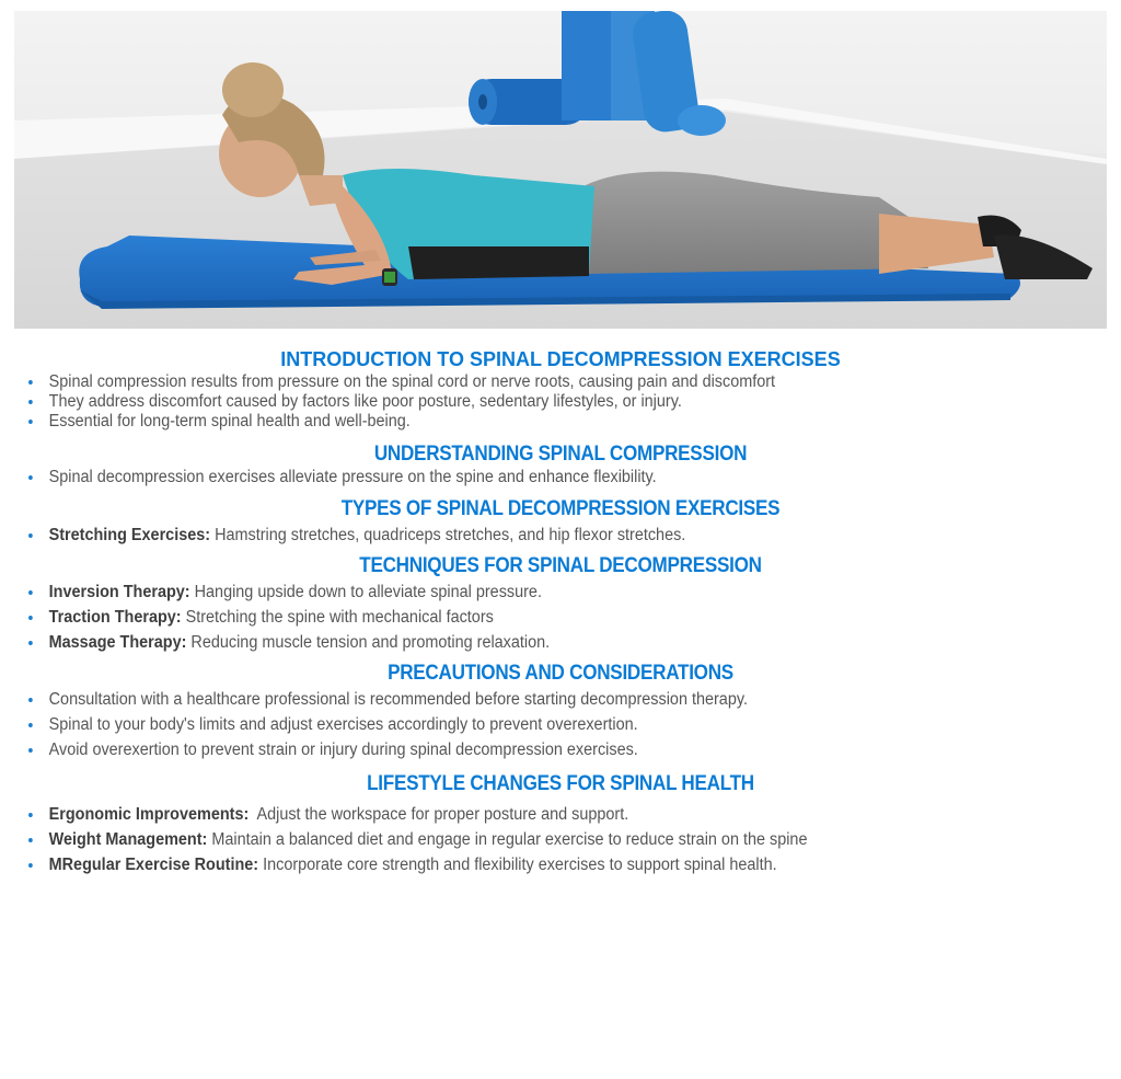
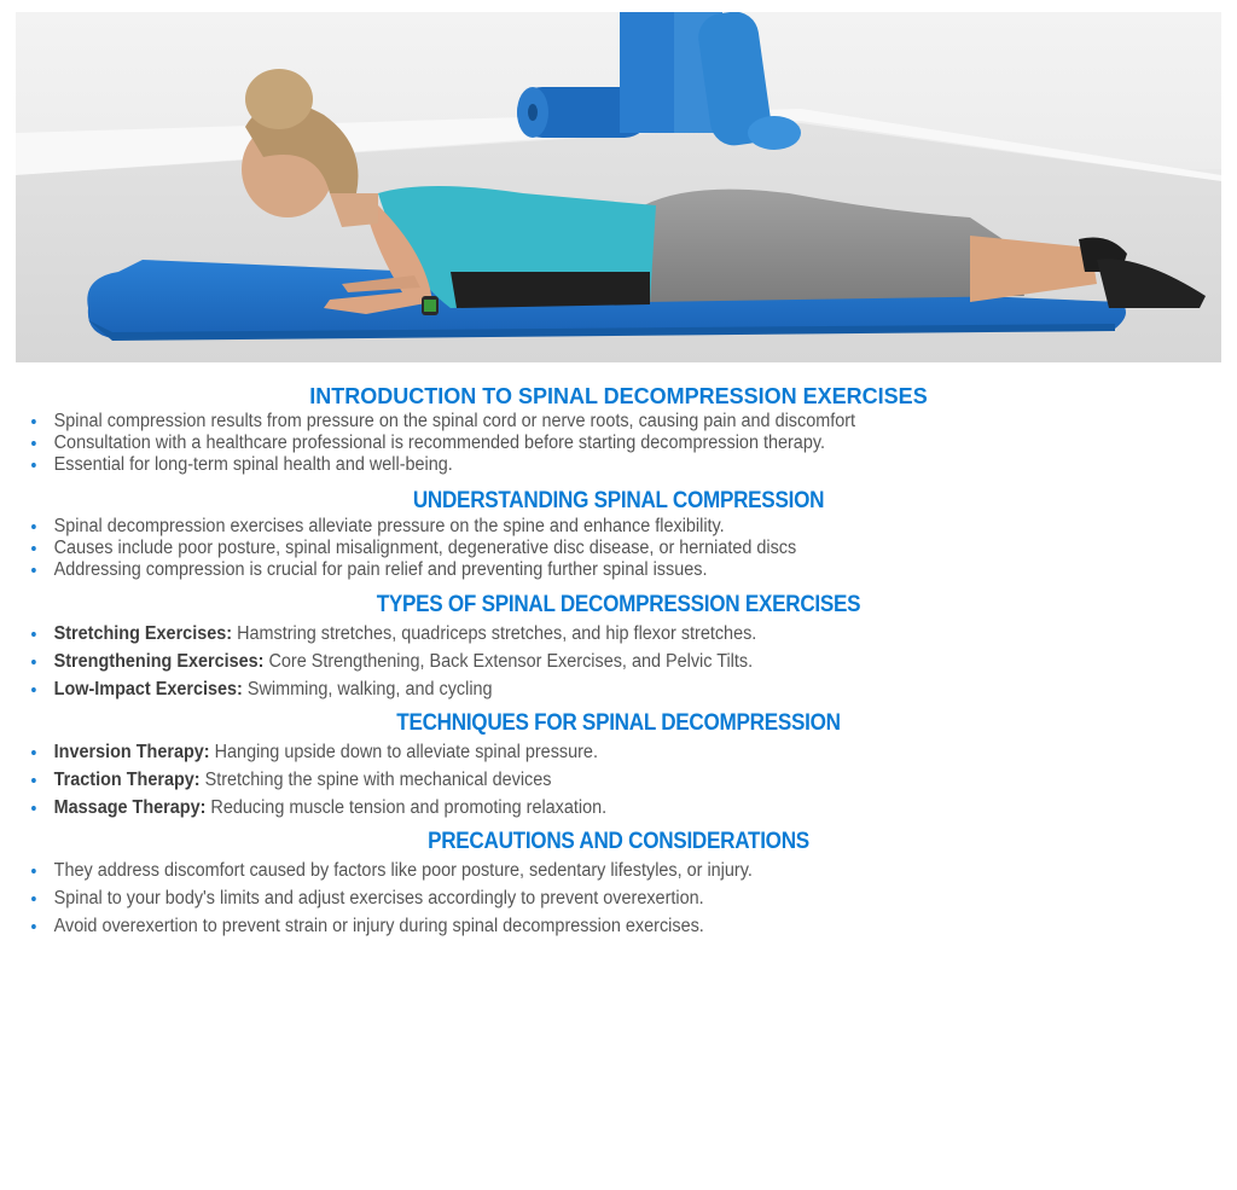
  INTRODUCTION TO SPINAL DECOMPRESSION EXERCISES
  Spinal compression results from pressure on the spinal cord or nerve roots, causing pain and discomfort
- They address discomfort caused by factors like poor posture, sedentary lifestyles, or injury.
+ Consultation with a healthcare professional is recommended before starting decompression therapy.
  Essential for long-term spinal health and well-being.
  UNDERSTANDING SPINAL COMPRESSION
  Spinal decompression exercises alleviate pressure on the spine and enhance flexibility.
+ Causes include poor posture, spinal misalignment, degenerative disc disease, or herniated discs
+ Addressing compression is crucial for pain relief and preventing further spinal issues.
  TYPES OF SPINAL DECOMPRESSION EXERCISES
  Stretching Exercises: Hamstring stretches, quadriceps stretches, and hip flexor stretches.
+ Strengthening Exercises: Core Strengthening, Back Extensor Exercises, and Pelvic Tilts.
+ Low-Impact Exercises: Swimming, walking, and cycling
  TECHNIQUES FOR SPINAL DECOMPRESSION
  Inversion Therapy: Hanging upside down to alleviate spinal pressure.
- Traction Therapy: Stretching the spine with mechanical factors
+ Traction Therapy: Stretching the spine with mechanical devices
  Massage Therapy: Reducing muscle tension and promoting relaxation.
  PRECAUTIONS AND CONSIDERATIONS
- Consultation with a healthcare professional is recommended before starting decompression therapy.
+ They address discomfort caused by factors like poor posture, sedentary lifestyles, or injury.
  Spinal to your body's limits and adjust exercises accordingly to prevent overexertion.
  Avoid overexertion to prevent strain or injury during spinal decompression exercises.
- LIFESTYLE CHANGES FOR SPINAL HEALTH
- Ergonomic Improvements: Adjust the workspace for proper posture and support.
- Weight Management: Maintain a balanced diet and engage in regular exercise to reduce strain on the spine
- MRegular Exercise Routine: Incorporate core strength and flexibility exercises to support spinal health.
